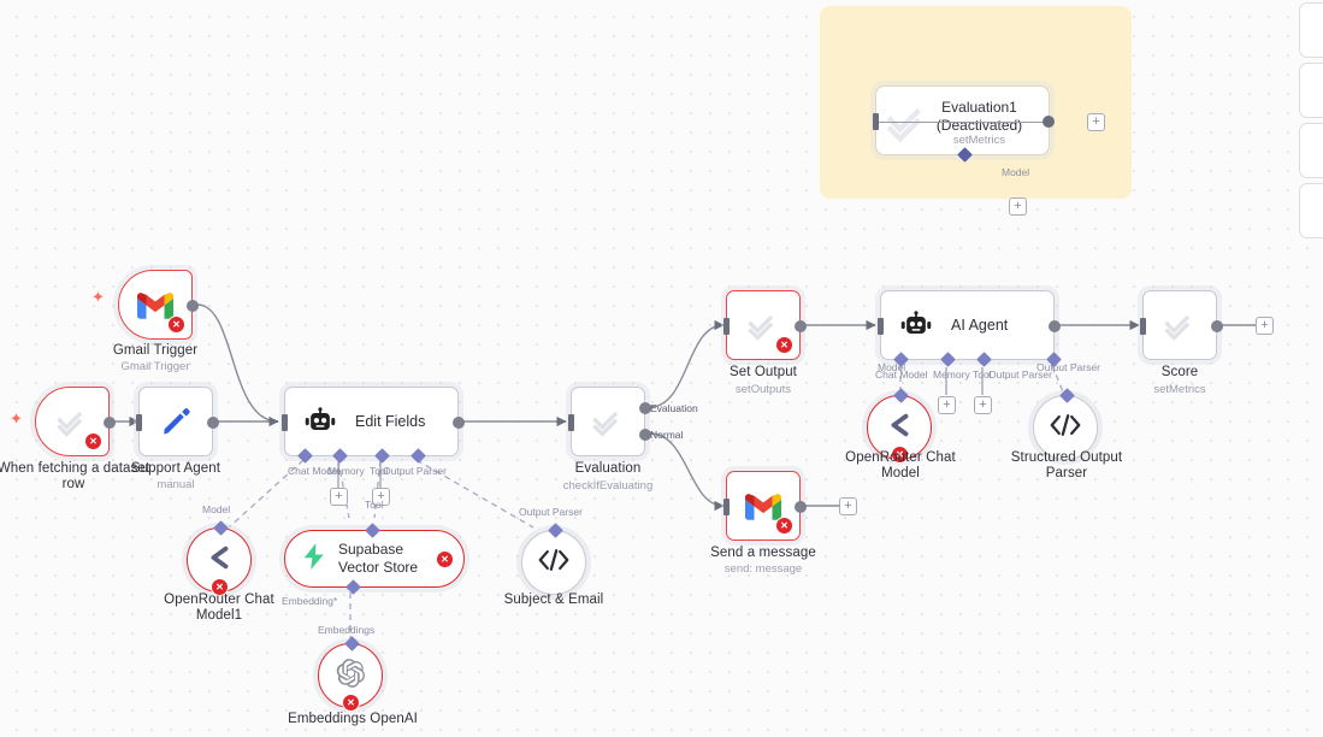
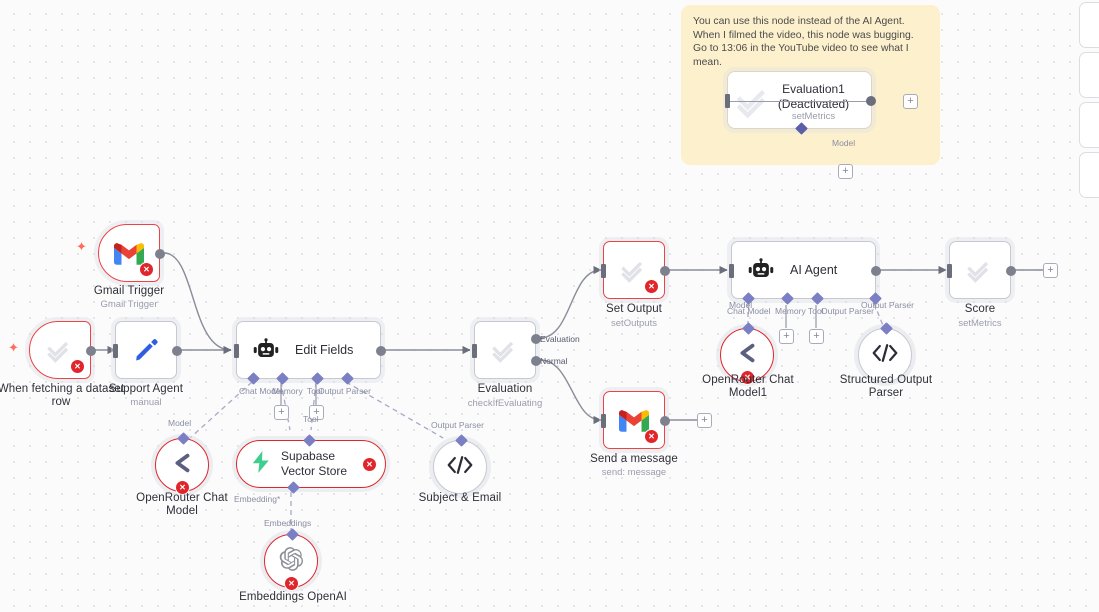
+ You can use this node instead of the AI Agent. When I filmed the video, this node was bugging. Go to 13:06 in the YouTube video to see what I mean.
  Evaluation1
  (Deactivated)
  setMetrics
  Model
  ✦
  Gmail Trigger
  Gmail Trigger
  ✦
  When fetching a dataset row
  Support Agent
  manual
  Edit Fields
  Chat Model
  Memory
  Tool
  Output Parser
  Tool
  Evaluation
  Normal
  Evaluation
  checkIfEvaluating
  Set Output
  setOutputs
  Send a message
  send: message
  AI Agent
  Model
  Chat Model
  Memory
  Tool
  Output Parser
  Output Parser
  Score
  setMetrics
  Model
- OpenRouter Chat Model1
+ OpenRouter Chat Model
  Supabase Vector Store
  Embedding*
  Output Parser
  Subject & Email
  Embeddings
  Embeddings OpenAI
- OpenRouter Chat Model
+ OpenRouter Chat Model1
  Structured Output Parser
